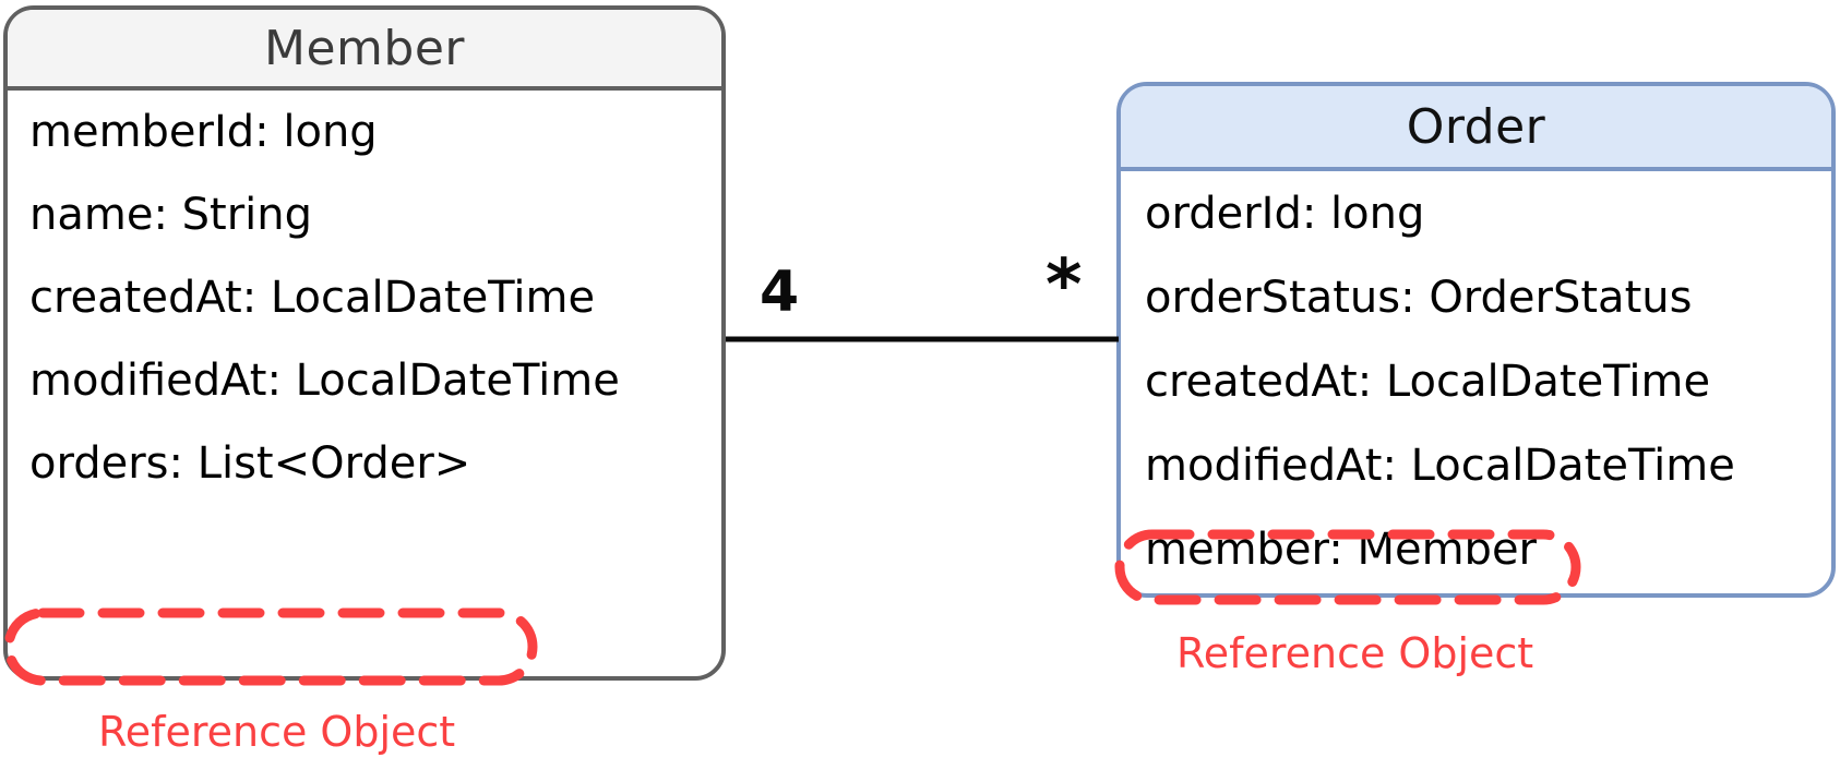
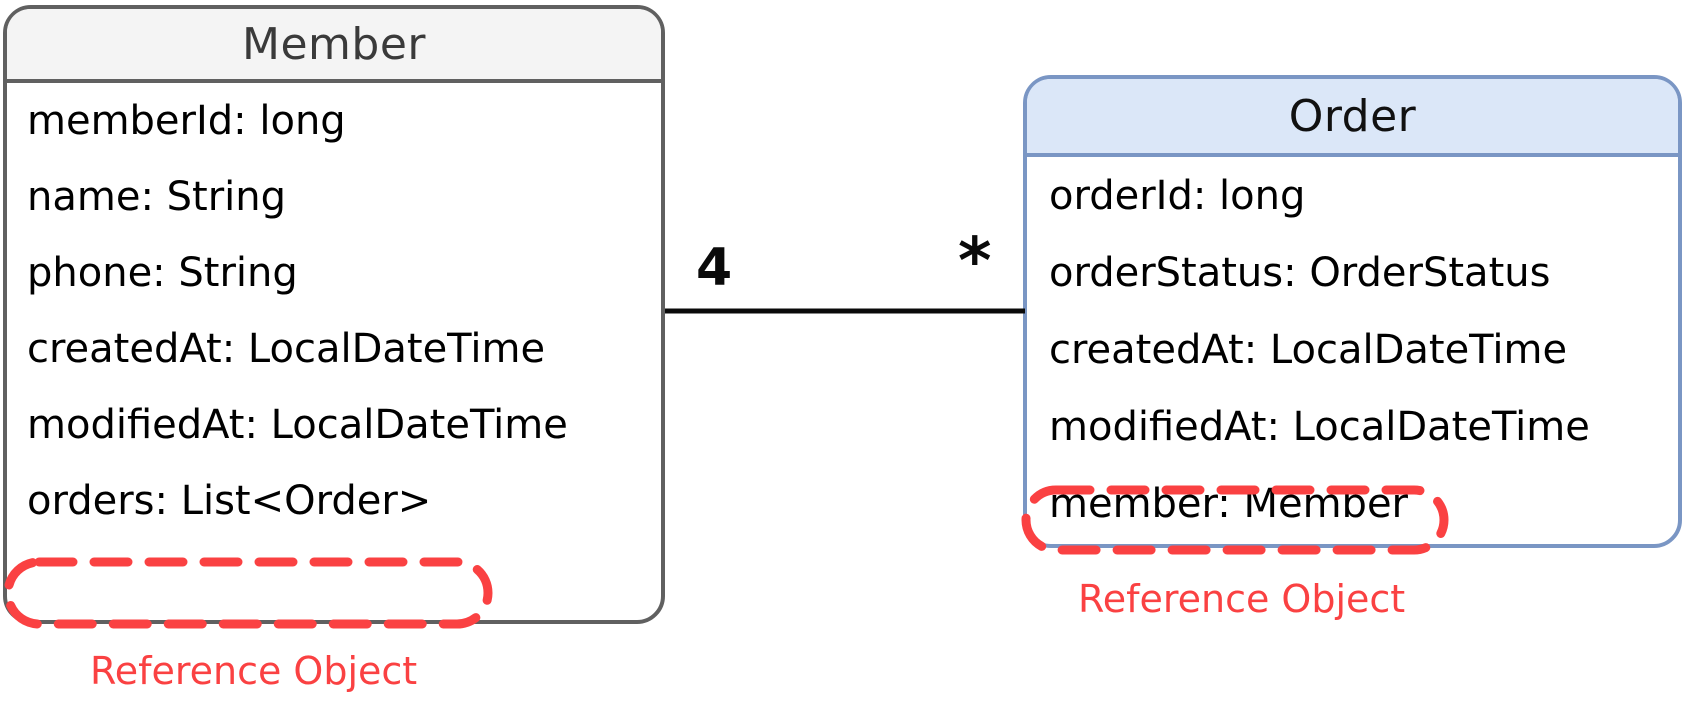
  Member
  memberId: long
  name: String
+ phone: String
  createdAt: LocalDateTime
  modifiedAt: LocalDateTime
  orders: List<Order>
  Order
  orderId: long
  orderStatus: OrderStatus
  createdAt: LocalDateTime
  modifiedAt: LocalDateTime
  member: Member
  4
  *
  Reference Object
  Reference Object
